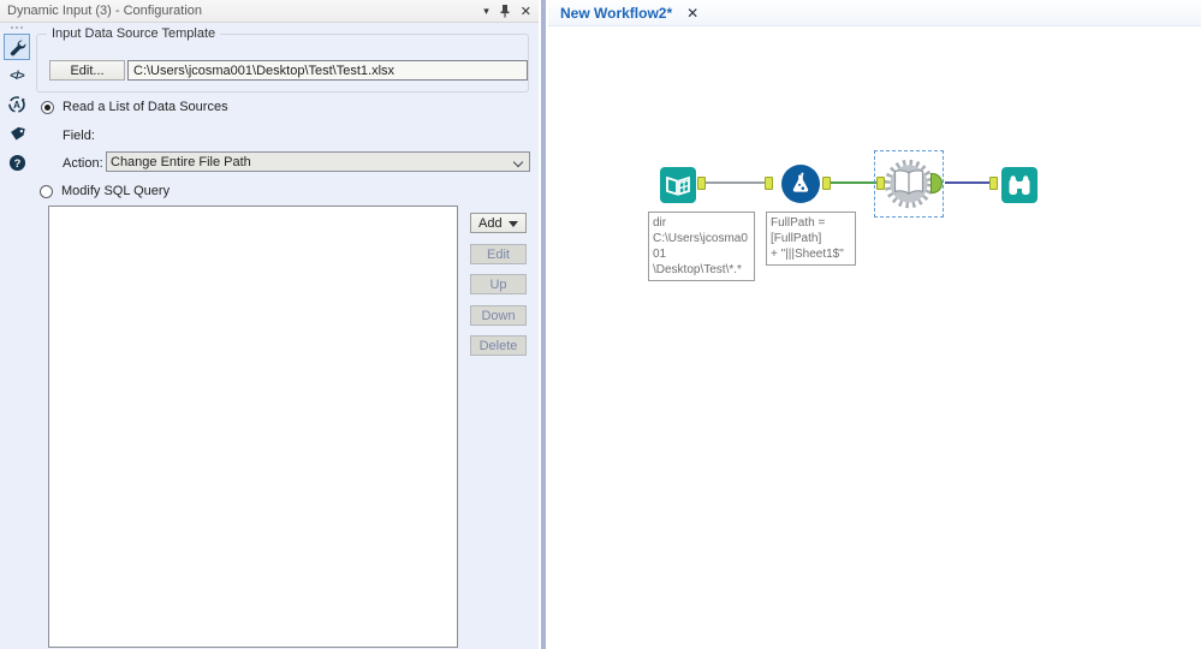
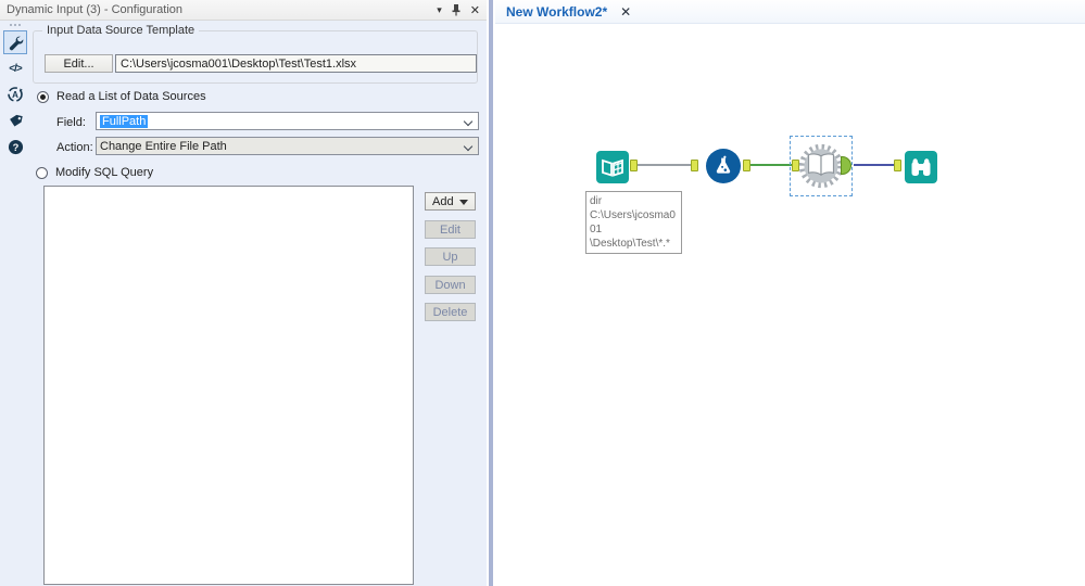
  Dynamic Input (3) - Configuration
  ▾
  ✕
  </>
  A
  ?
  Input Data Source Template
  Edit...
  C:\Users\jcosma001\Desktop\Test\Test1.xlsx
  Read a List of Data Sources
  Field:
+ FullPath
  Action:
  Change Entire File Path
  Modify SQL Query
  Add
  Edit
  Up
  Down
  Delete
  New Workflow2*
  ✕
  dir
  C:\Users\jcosma001
  \Desktop\Test\*.*
- FullPath =
- [FullPath]
- + "|||Sheet1$"
